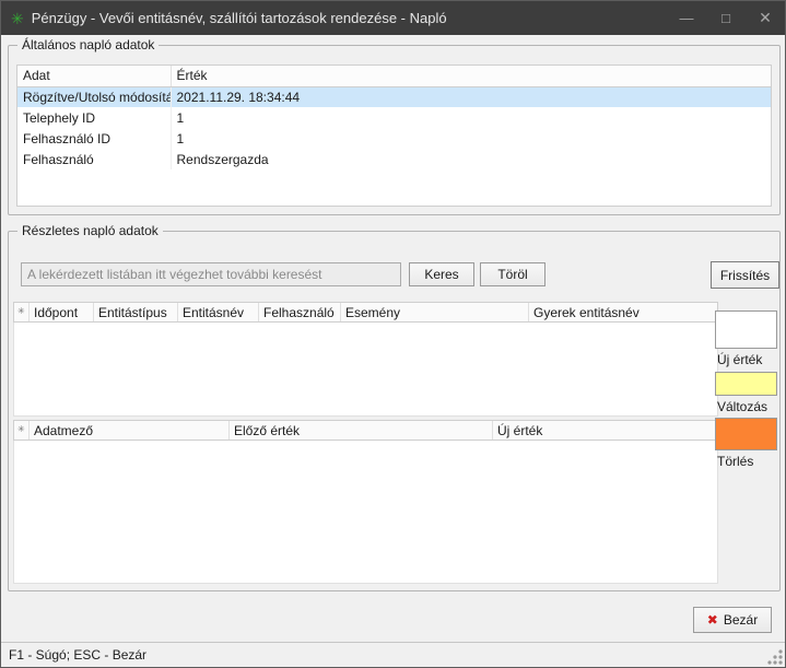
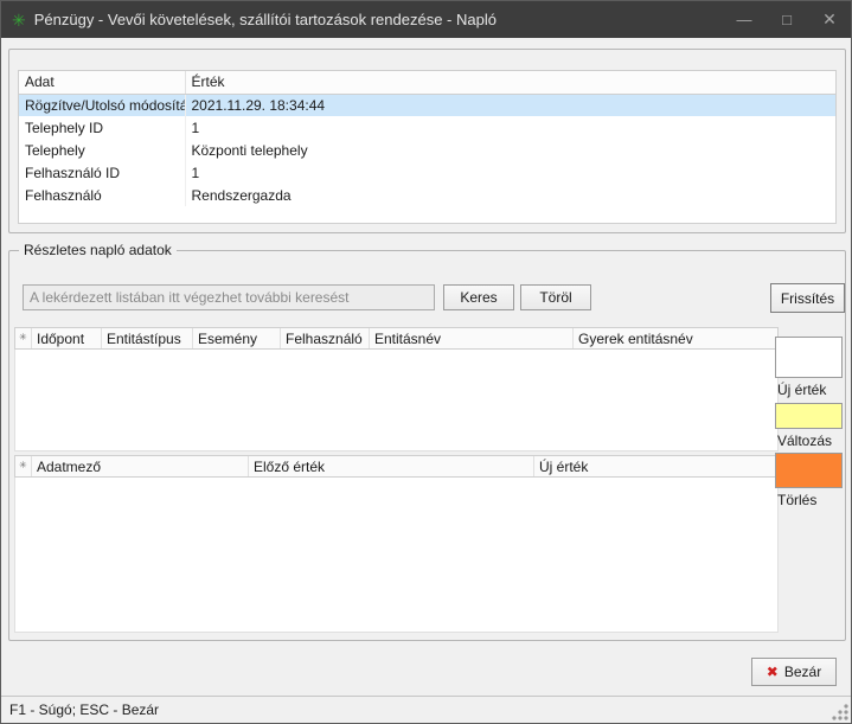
  ✳
- Pénzügy - Vevői entitásnév, szállítói tartozások rendezése - Napló
+ Pénzügy - Vevői követelések, szállítói tartozások rendezése - Napló
  —
  □
  ✕
- Általános napló adatok
  Adat	Érték
  Rögzítve/Utolsó módosítá	2021.11.29. 18:34:44
  Telephely ID	1
+ Telephely	Központi telephely
  Felhasználó ID	1
  Felhasználó	Rendszergazda
  Részletes napló adatok
  A lekérdezett listában itt végezhet további keresést
  Keres
  Töröl
  Frissítés
  ✳
  Időpont
  Entitástípus
- Entitásnév
+ Esemény
  Felhasználó
- Esemény
+ Entitásnév
  Gyerek entitásnév
  ✳
  Adatmező
  Előző érték
  Új érték
  Új érték
  Változás
  Törlés
  ✖
  Bezár
  F1 - Súgó; ESC - Bezár
